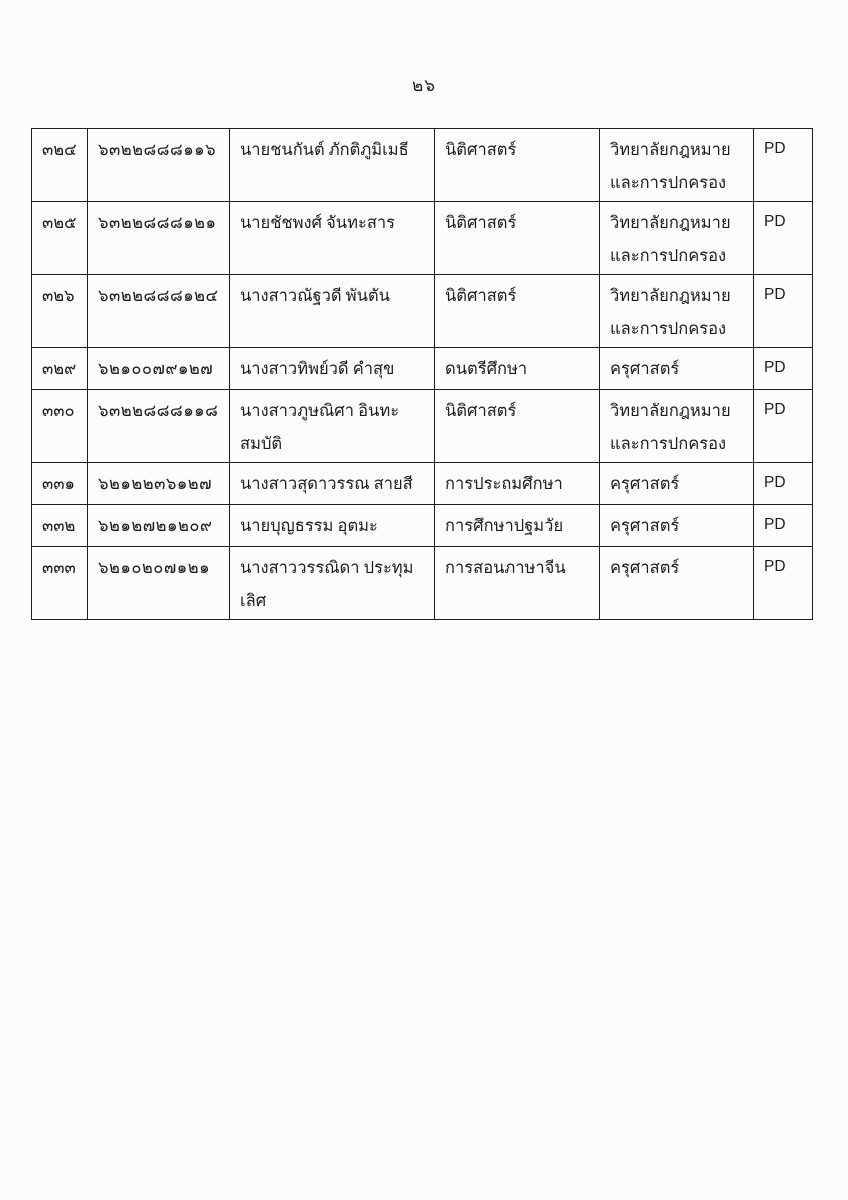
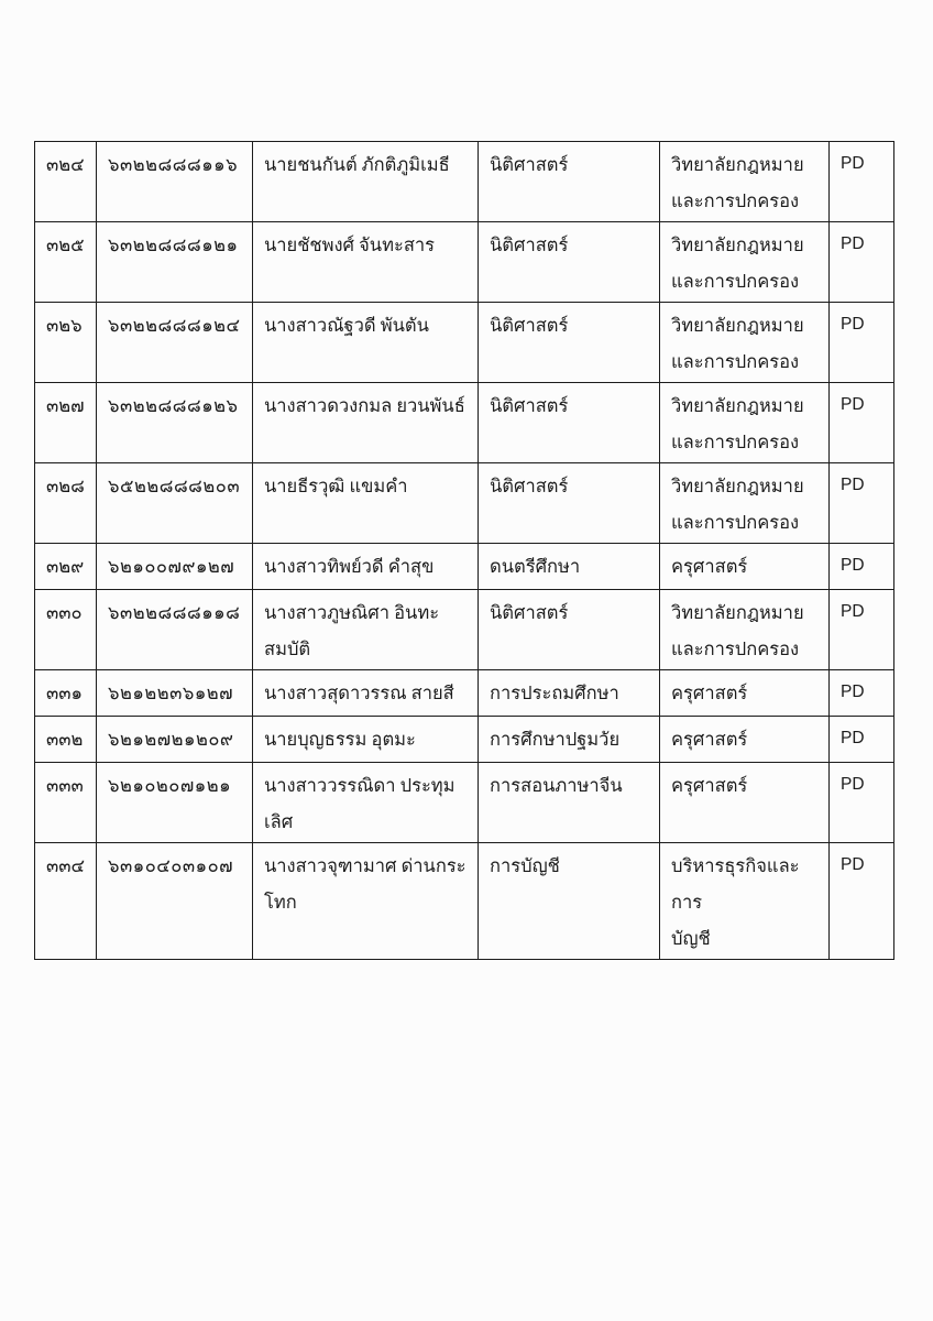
- ๒๖
  ๓๒๔	๖๓๒๒๘๘๘๑๑๖	นายชนกันต์ ภักติภูมิเมธี	นิติศาสตร์	วิทยาลัยกฎหมาย และการปกครอง	PD
  ๓๒๕	๖๓๒๒๘๘๘๑๒๑	นายชัชพงศ์ จันทะสาร	นิติศาสตร์	วิทยาลัยกฎหมาย และการปกครอง	PD
  ๓๒๖	๖๓๒๒๘๘๘๑๒๔	นางสาวณัฐวดี พันตัน	นิติศาสตร์	วิทยาลัยกฎหมาย และการปกครอง	PD
+ ๓๒๗	๖๓๒๒๘๘๘๑๒๖	นางสาวดวงกมล ยวนพันธ์	นิติศาสตร์	วิทยาลัยกฎหมาย และการปกครอง	PD
+ ๓๒๘	๖๕๒๒๘๘๘๒๐๓	นายธีรวุฒิ แขมคำ	นิติศาสตร์	วิทยาลัยกฎหมาย และการปกครอง	PD
  ๓๒๙	๖๒๑๐๐๗๙๑๒๗	นางสาวทิพย์วดี คำสุข	ดนตรีศึกษา	ครุศาสตร์	PD
  ๓๓๐	๖๓๒๒๘๘๘๑๑๘	นางสาวภูษณิศา อินทะสมบัติ	นิติศาสตร์	วิทยาลัยกฎหมาย และการปกครอง	PD
  ๓๓๑	๖๒๑๒๒๓๖๑๒๗	นางสาวสุดาวรรณ สายสี	การประถมศึกษา	ครุศาสตร์	PD
  ๓๓๒	๖๒๑๒๗๒๑๒๐๙	นายบุญธรรม อุตมะ	การศึกษาปฐมวัย	ครุศาสตร์	PD
  ๓๓๓	๖๒๑๐๒๐๗๑๒๑	นางสาววรรณิดา ประทุมเลิศ	การสอนภาษาจีน	ครุศาสตร์	PD
+ ๓๓๔	๖๓๑๐๔๐๓๑๐๗	นางสาวจุฑามาศ ด่านกระ โทก	การบัญชี	บริหารธุรกิจและการ บัญชี	PD
